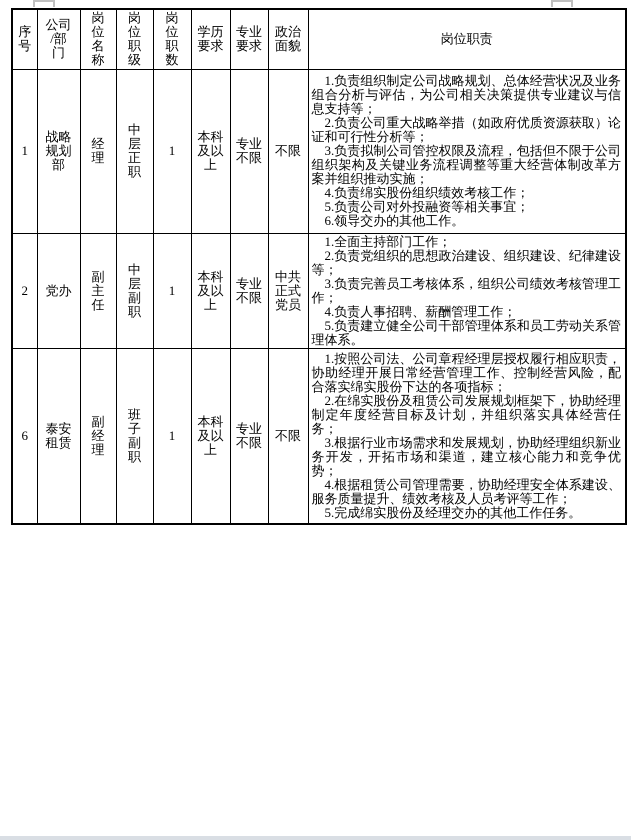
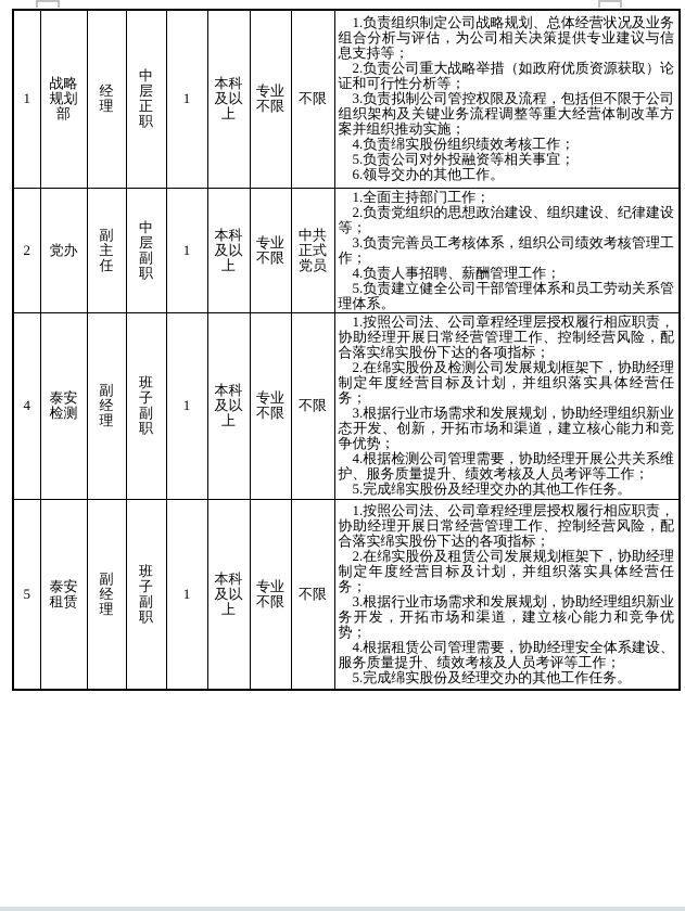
- 序 号	公司 /部 门	岗 位 名 称	岗 位 职 级	岗 位 职 数	学历 要求	专业 要求	政治 面貌	岗位职责
  1	战略 规划 部	经 理	中 层 正 职	1	本科 及以 上	专业 不限	不限	1.负责组织制定公司战略规划、总体经营状况及业务组合分析与评估，为公司相关决策提供专业建议与信息支持等；2.负责公司重大战略举措（如政府优质资源获取）论证和可行性分析等；3.负责拟制公司管控权限及流程，包括但不限于公司组织架构及关键业务流程调整等重大经营体制改革方案并组织推动实施；4.负责绵实股份组织绩效考核工作；5.负责公司对外投融资等相关事宜；6.领导交办的其他工作。
  2	党办	副 主 任	中 层 副 职	1	本科 及以 上	专业 不限	中共 正式 党员	1.全面主持部门工作；2.负责党组织的思想政治建设、组织建设、纪律建设等；3.负责完善员工考核体系，组织公司绩效考核管理工作；4.负责人事招聘、薪酬管理工作；5.负责建立健全公司干部管理体系和员工劳动关系管理体系。
+ 4	泰安 检测	副 经 理	班 子 副 职	1	本科 及以 上	专业 不限	不限	1.按照公司法、公司章程经理层授权履行相应职责，协助经理开展日常经营管理工作、控制经营风险，配合落实绵实股份下达的各项指标；2.在绵实股份及检测公司发展规划框架下，协助经理制定年度经营目标及计划，并组织落实具体经营任务；3.根据行业市场需求和发展规划，协助经理组织新业态开发、创新，开拓市场和渠道，建立核心能力和竞争优势；4.根据检测公司管理需要，协助经理开展公共关系维护、服务质量提升、绩效考核及人员考评等工作；5.完成绵实股份及经理交办的其他工作任务。
- 6	泰安 租赁	副 经 理	班 子 副 职	1	本科 及以 上	专业 不限	不限	1.按照公司法、公司章程经理层授权履行相应职责，协助经理开展日常经营管理工作、控制经营风险，配合落实绵实股份下达的各项指标；2.在绵实股份及租赁公司发展规划框架下，协助经理制定年度经营目标及计划，并组织落实具体经营任务；3.根据行业市场需求和发展规划，协助经理组织新业务开发，开拓市场和渠道，建立核心能力和竞争优势；4.根据租赁公司管理需要，协助经理安全体系建设、服务质量提升、绩效考核及人员考评等工作；5.完成绵实股份及经理交办的其他工作任务。
+ 5	泰安 租赁	副 经 理	班 子 副 职	1	本科 及以 上	专业 不限	不限	1.按照公司法、公司章程经理层授权履行相应职责，协助经理开展日常经营管理工作、控制经营风险，配合落实绵实股份下达的各项指标；2.在绵实股份及租赁公司发展规划框架下，协助经理制定年度经营目标及计划，并组织落实具体经营任务；3.根据行业市场需求和发展规划，协助经理组织新业务开发，开拓市场和渠道，建立核心能力和竞争优势；4.根据租赁公司管理需要，协助经理安全体系建设、服务质量提升、绩效考核及人员考评等工作；5.完成绵实股份及经理交办的其他工作任务。
